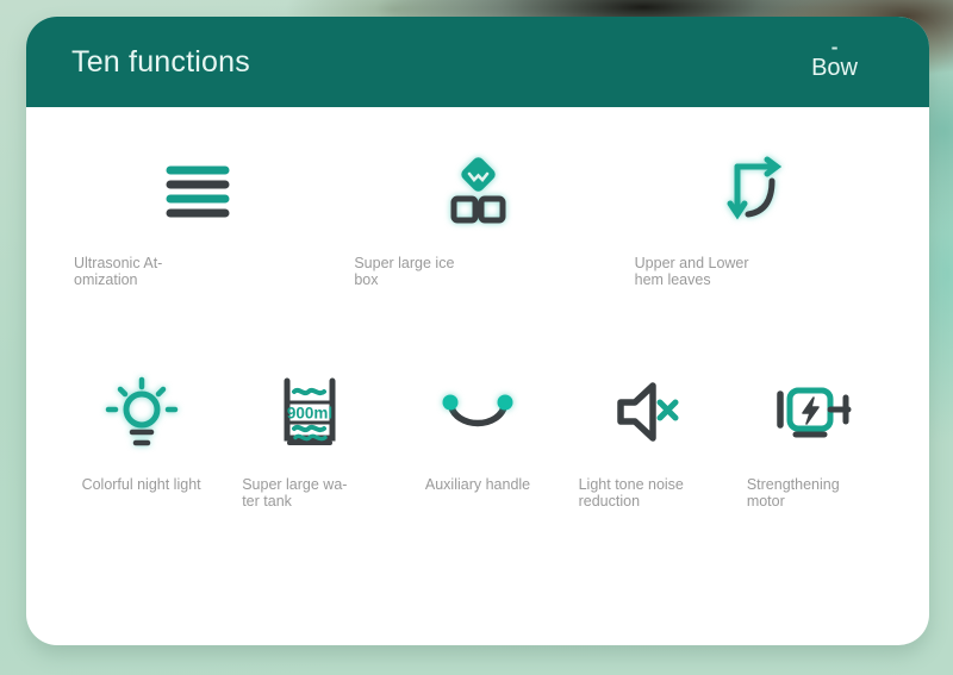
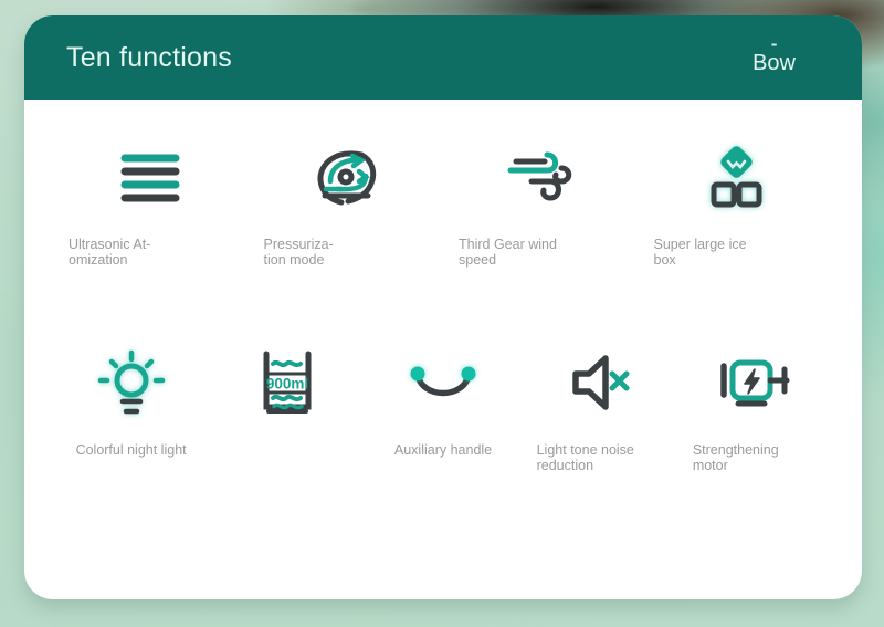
  Ten functions
  -
  Bow
  Ultrasonic At-
  omization
+ Pressuriza-
+ tion mode
+ Third Gear wind
+ speed
  Super large ice
  box
- Upper and Lower
- hem leaves
  Colorful night light
  900ml
- Super large wa-
- ter tank
  Auxiliary handle
  Light tone noise
  reduction
  Strengthening
  motor
